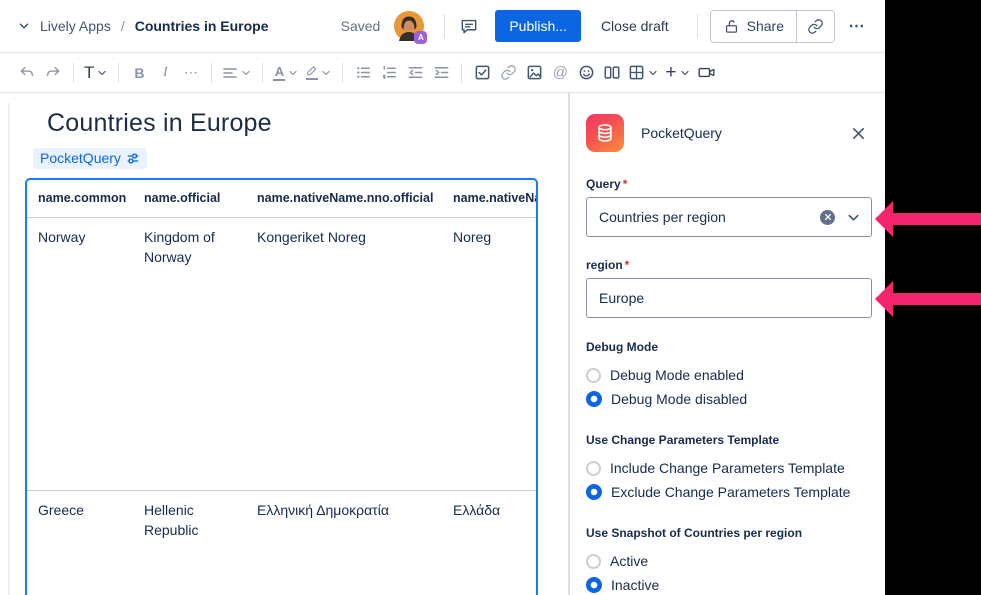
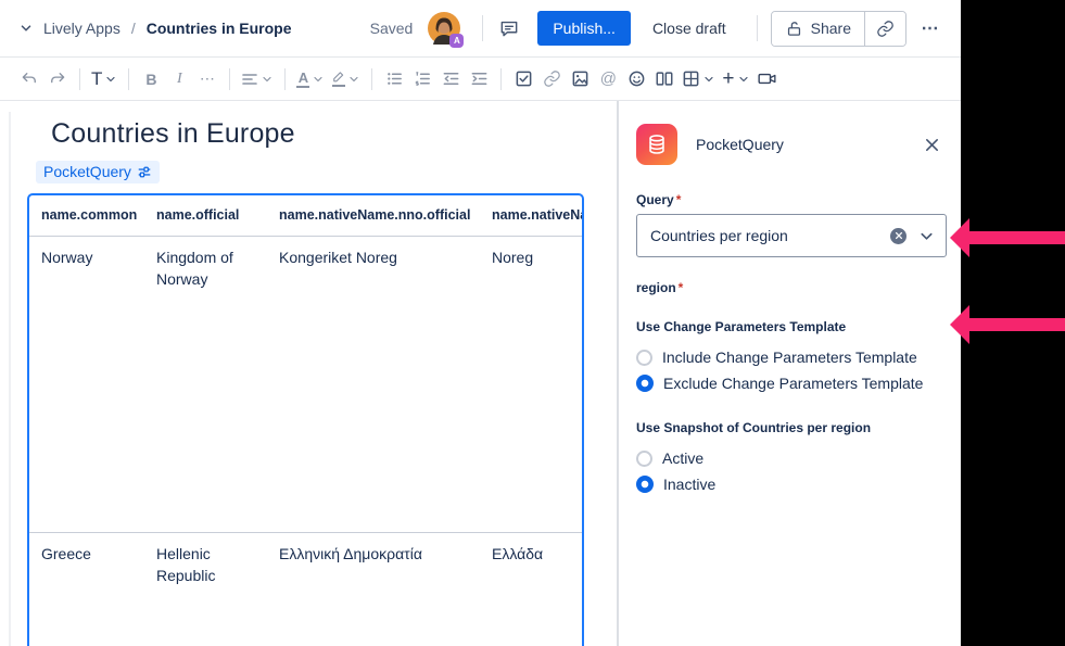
  Lively Apps
  /
  Countries in Europe
  Saved
  A
  Publish...
  Close draft
  Share
  ⋯
  T
  B
  I
  ⋯
  A
  @
  +
  Countries in Europe
  PocketQuery
  name.common	name.official	name.nativeName.nno.official	name.nativeN
  Norway	Kingdom of Norway	Kongeriket Noreg	Noreg
  Greece	Hellenic Republic	Ελληνική Δημοκρατία	Ελλάδα
  PocketQuery
  Query *
  Countries per region
  region *
- Europe
- Debug Mode
- Debug Mode enabled
- Debug Mode disabled
  Use Change Parameters Template
  Include Change Parameters Template
  Exclude Change Parameters Template
  Use Snapshot of Countries per region
  Active
  Inactive
